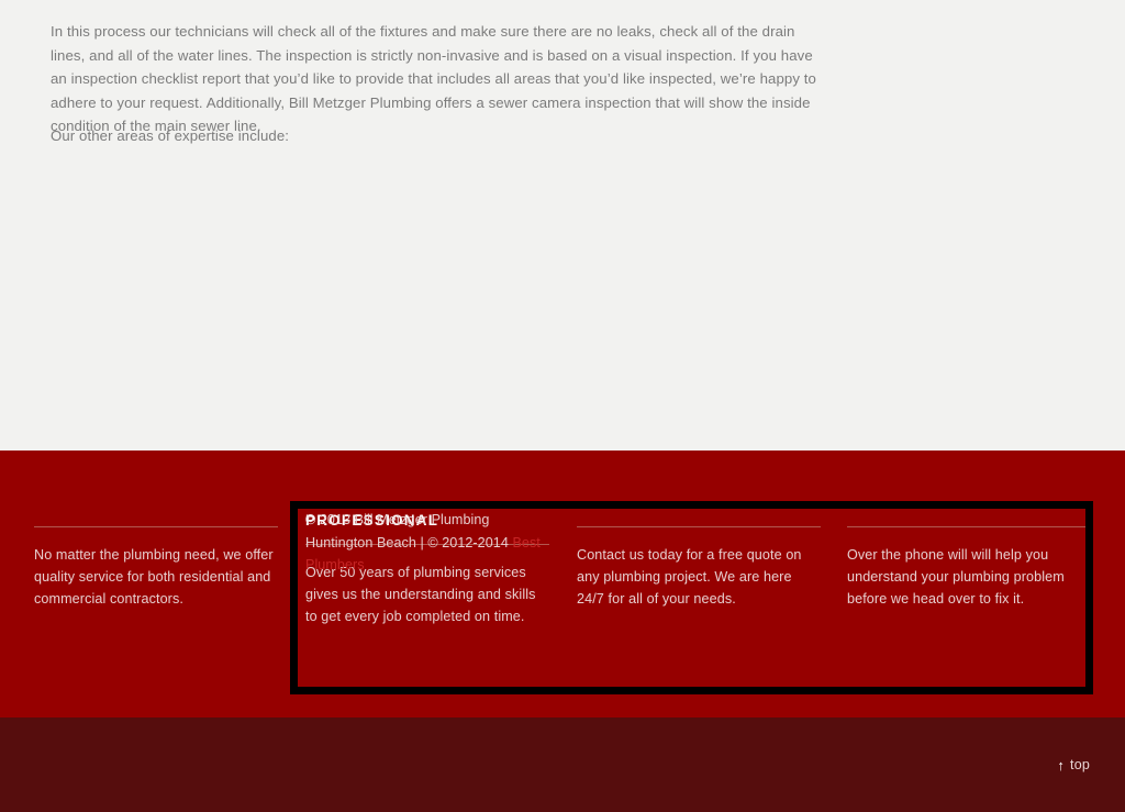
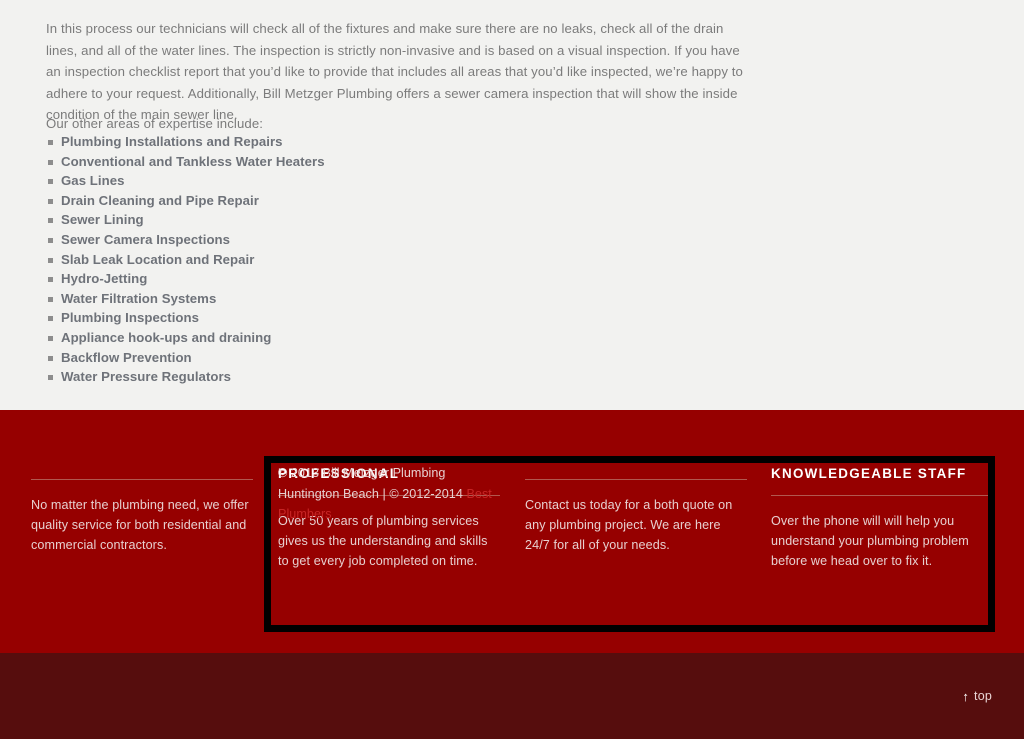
  In this process our technicians will check all of the fixtures and make sure there are no leaks, check all of the drain lines, and all of the water lines. The inspection is strictly non-invasive and is based on a visual inspection. If you have an inspection checklist report that you’d like to provide that includes all areas that you’d like inspected, we’re happy to adhere to your request. Additionally, Bill Metzger Plumbing offers a sewer camera inspection that will show the inside condition of the main sewer line.
  Our other areas of expertise include:
+ Plumbing Installations and Repairs
+ Conventional and Tankless Water Heaters
+ Gas Lines
+ Drain Cleaning and Pipe Repair
+ Sewer Lining
+ Sewer Camera Inspections
+ Slab Leak Location and Repair
+ Hydro-Jetting
+ Water Filtration Systems
+ Plumbing Inspections
+ Appliance hook-ups and draining
+ Backflow Prevention
+ Water Pressure Regulators
  No matter the plumbing need, we offer quality service for both residential and commercial contractors.
  PROFESSIONAL
  Over 50 years of plumbing services gives us the understanding and skills to get every job completed on time.
- Contact us today for a free quote on any plumbing project. We are here 24/7 for all of your needs.
+ Contact us today for a both quote on any plumbing project. We are here 24/7 for all of your needs.
+ KNOWLEDGEABLE STAFF
  Over the phone will will help you understand your plumbing problem before we head over to fix it.
  © 2013 Bill Metzger Plumbing Huntington Beach | © 2012-2014 Best Plumbers
  ↑ top
